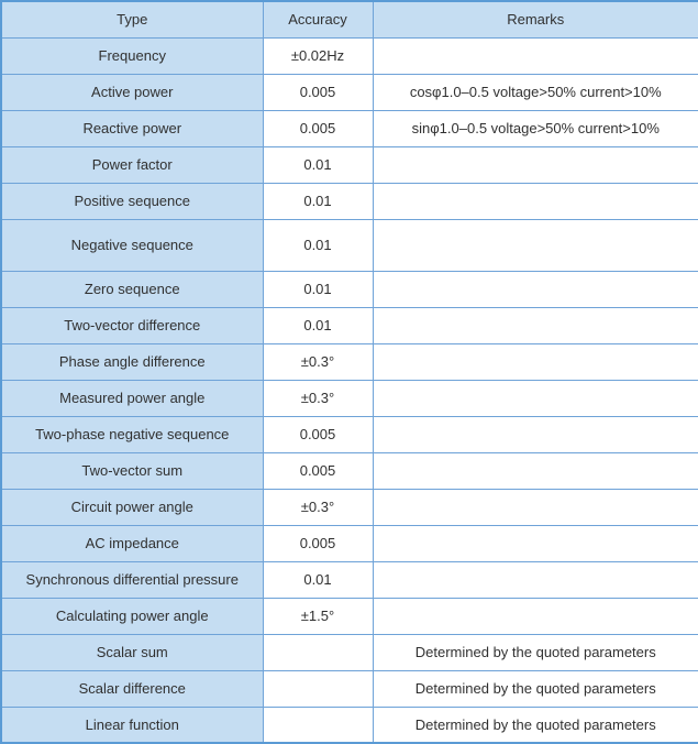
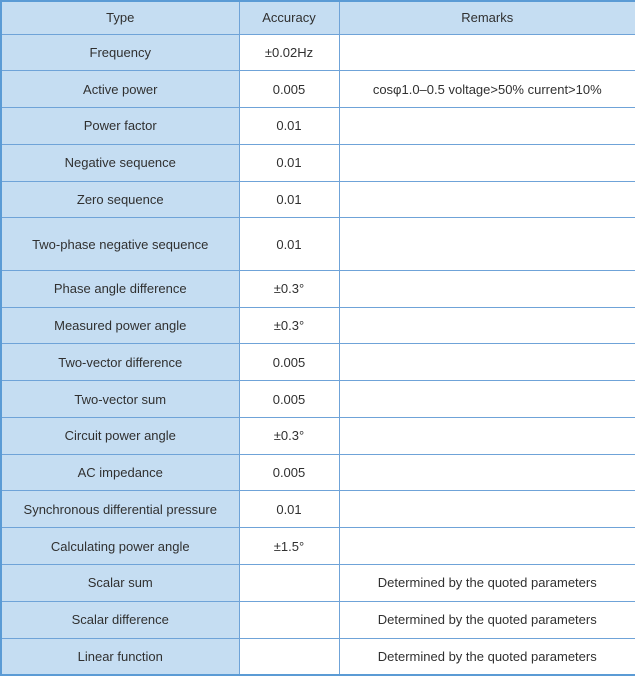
  Type	Accuracy	Remarks
  Frequency	±0.02Hz
  Active power	0.005	cosφ1.0–0.5 voltage>50% current>10%
- Reactive power	0.005	sinφ1.0–0.5 voltage>50% current>10%
  Power factor	0.01
- Positive sequence	0.01
  Negative sequence	0.01
  Zero sequence	0.01
- Two-vector difference	0.01
+ Two-phase negative sequence	0.01
  Phase angle difference	±0.3°
  Measured power angle	±0.3°
- Two-phase negative sequence	0.005
+ Two-vector difference	0.005
  Two-vector sum	0.005
  Circuit power angle	±0.3°
  AC impedance	0.005
  Synchronous differential pressure	0.01
  Calculating power angle	±1.5°
  Scalar sum		Determined by the quoted parameters
  Scalar difference		Determined by the quoted parameters
  Linear function		Determined by the quoted parameters
